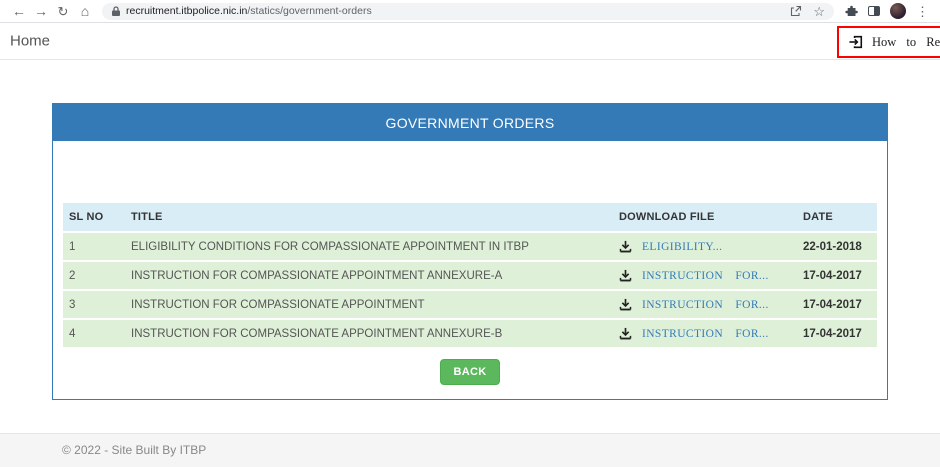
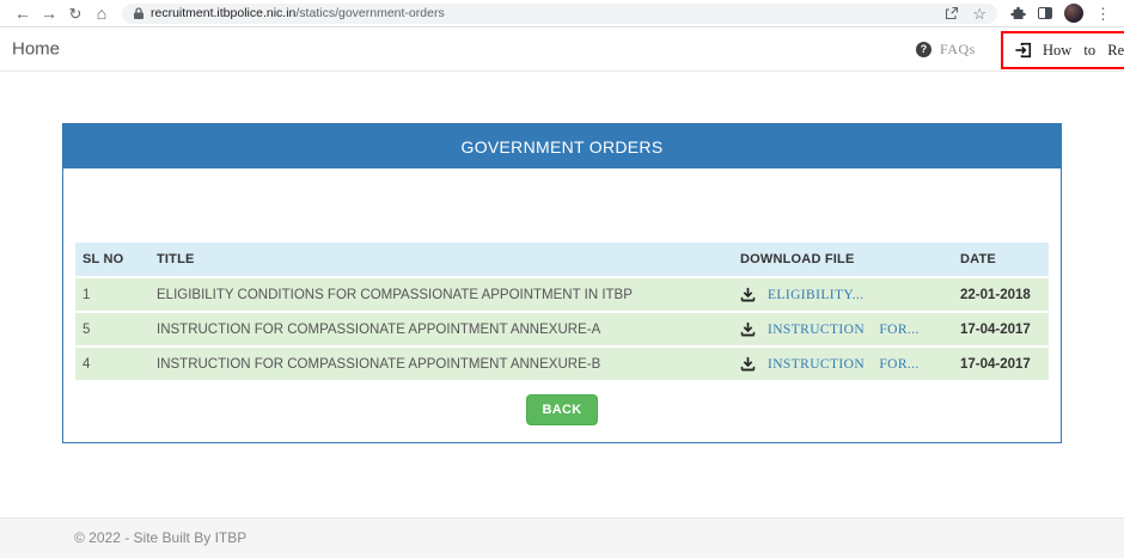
  ←
  →
  ↻
  ⌂
  recruitment.itbpolice.nic.in/statics/government-orders
  ☆
  ⋮
  Home
+ ?
+ FAQs
  GOVERNMENT ORDERS
  SL NO	TITLE	DOWNLOAD FILE	DATE
  1	ELIGIBILITY CONDITIONS FOR COMPASSIONATE APPOINTMENT IN ITBP	ELIGIBILITY...	22-01-2018
- 2	INSTRUCTION FOR COMPASSIONATE APPOINTMENT ANNEXURE-A	INSTRUCTION FOR...	17-04-2017
+ 5	INSTRUCTION FOR COMPASSIONATE APPOINTMENT ANNEXURE-A	INSTRUCTION FOR...	17-04-2017
- 3	INSTRUCTION FOR COMPASSIONATE APPOINTMENT	INSTRUCTION FOR...	17-04-2017
  4	INSTRUCTION FOR COMPASSIONATE APPOINTMENT ANNEXURE-B	INSTRUCTION FOR...	17-04-2017
  BACK
  © 2022 - Site Built By ITBP
